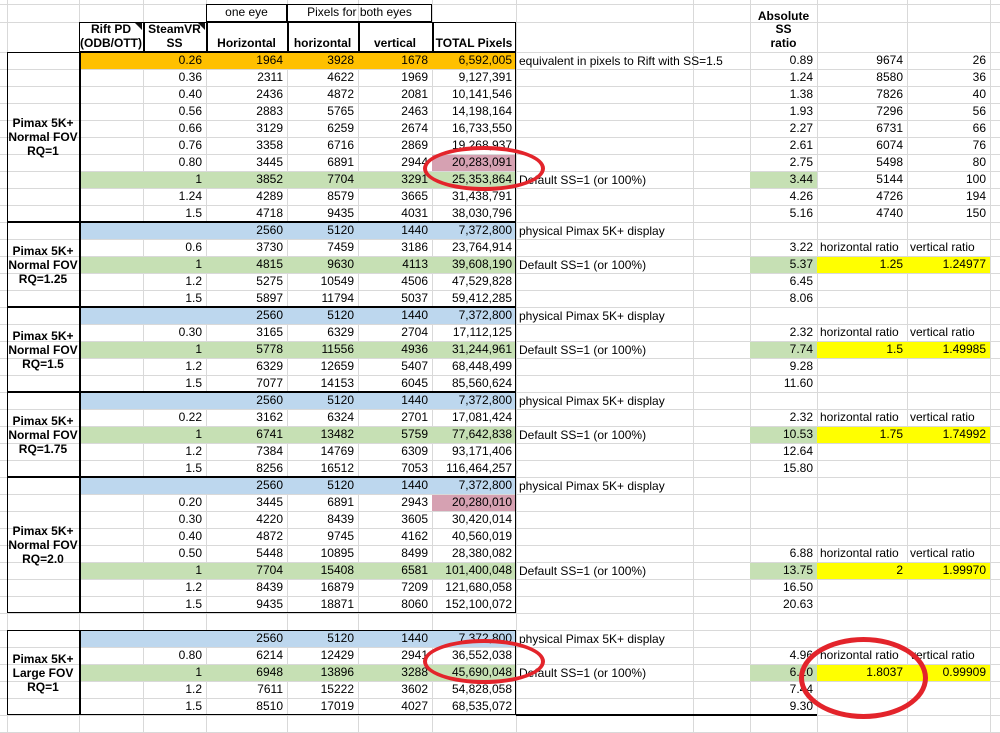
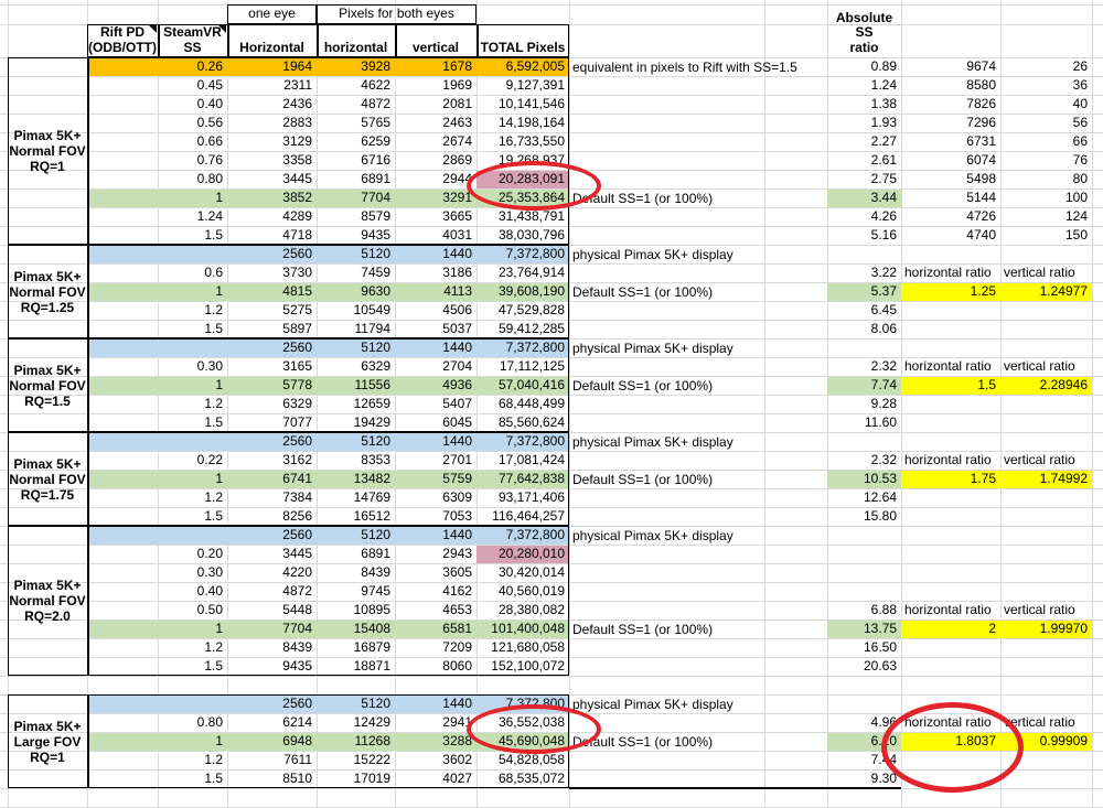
  Pimax 5K+
  Normal FOV
  RQ=1
  0.26
  1964
  3928
  1678
  6,592,005
  equivalent in pixels to Rift with SS
  0.89
  9674
  26
- 0.36
+ 0.45
  2311
  4622
  1969
  9,127,391
  1.24
  8580
  36
  0.40
  2436
  4872
  2081
  10,141,546
  1.38
  7826
  40
  0.56
  2883
  5765
  2463
  14,198,164
  1.93
  7296
  56
  0.66
  3129
  6259
  2674
  16,733,550
  2.27
  6731
  66
  0.76
  3358
  6716
  2869
  19,268,937
  2.61
  6074
  76
  0.80
  3445
  6891
  2944
  20,283,091
  2.75
  5498
  80
  1
  3852
  7704
  3291
  25,353,864
  Default SS=1 (or 100%)
  3.44
  5144
  100
  1.24
  4289
  8579
  3665
  31,438,791
  4.26
  4726
- 194
+ 124
  1.5
  4718
  9435
  4031
  38,030,796
  5.16
  4740
  150
  Pimax 5K+
  Normal FOV
  RQ=1.25
  2560
  5120
  1440
  7,372,800
  physical Pimax 5K+ display
  0.6
  3730
  7459
  3186
  23,764,914
  3.22
  horizontal ratio
  vertical ratio
  1
  4815
  9630
  4113
  39,608,190
  Default SS=1 (or 100%)
  5.37
  1.25
  1.24977
  1.2
  5275
  10549
  4506
  47,529,828
  6.45
  1.5
  5897
  11794
  5037
  59,412,285
  8.06
  Pimax 5K+
  Normal FOV
  RQ=1.5
  2560
  5120
  1440
  7,372,800
  physical Pimax 5K+ display
  0.30
  3165
  6329
  2704
  17,112,125
  2.32
  horizontal ratio
  vertical ratio
  1
  5778
  11556
  4936
- 31,244,961
+ 57,040,416
  Default SS=1 (or 100%)
  7.74
  1.5
- 1.49985
+ 2.28946
  1.2
  6329
  12659
  5407
  68,448,499
  9.28
  1.5
  7077
- 14153
+ 19429
  6045
  85,560,624
  11.60
  Pimax 5K+
  Normal FOV
  RQ=1.75
  2560
  5120
  1440
  7,372,800
  physical Pimax 5K+ display
  0.22
  3162
- 6324
+ 8353
  2701
  17,081,424
  2.32
  horizontal ratio
  vertical ratio
  1
  6741
  13482
  5759
  77,642,838
  Default SS=1 (or 100%)
  10.53
  1.75
  1.74992
  1.2
  7384
  14769
  6309
  93,171,406
  12.64
  1.5
  8256
  16512
  7053
  116,464,257
  15.80
  Pimax 5K+
  Normal FOV
  RQ=2.0
  2560
  5120
  1440
  7,372,800
  physical Pimax 5K+ display
  0.20
  3445
  6891
  2943
  20,280,010
  0.30
  4220
  8439
  3605
  30,420,014
  0.40
  4872
  9745
  4162
  40,560,019
  0.50
  5448
  10895
- 8499
+ 4653
  28,380,082
  6.88
  horizontal ratio
  vertical ratio
  1
  7704
  15408
  6581
  101,400,048
  Default SS=1 (or 100%)
  13.75
  2
  1.99970
  1.2
  8439
  16879
  7209
  121,680,058
  16.50
  1.5
  9435
  18871
  8060
  152,100,072
  20.63
  Pimax 5K+
  Large FOV
  RQ=1
  2560
  5120
  1440
  7,372,800
  physical Pimax 5K+ display
  0.80
  6214
  12429
  2941
  36,552,038
  4.96
  horizontal ratio
  vertical ratio
  1
  6948
- 13896
+ 11268
  3288
  45,690,048
  Default SS=1 (or 100%)
  6.20
  1.8037
  0.99909
  1.2
  7611
  15222
  3602
  54,828,058
  7.44
  1.5
  8510
  17019
  4027
  68,535,072
  9.30
  one eye
  Pixels for both eyes
  Rift PD
  (ODB/OTT)
  SteamVR
  SS
  Horizontal
  horizontal
  vertical
  TOTAL Pixels
  ratio
